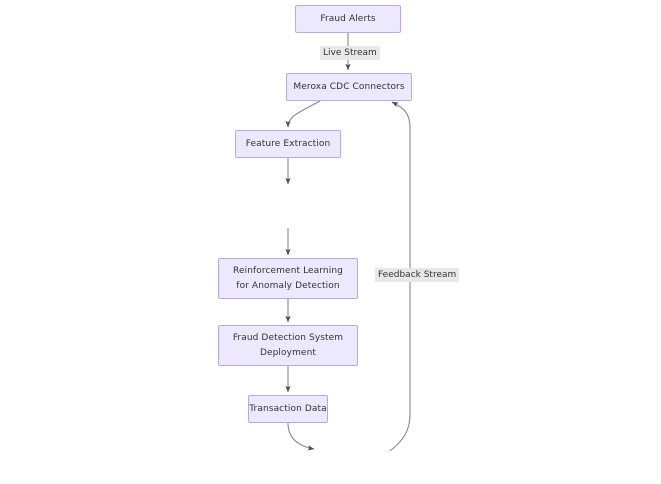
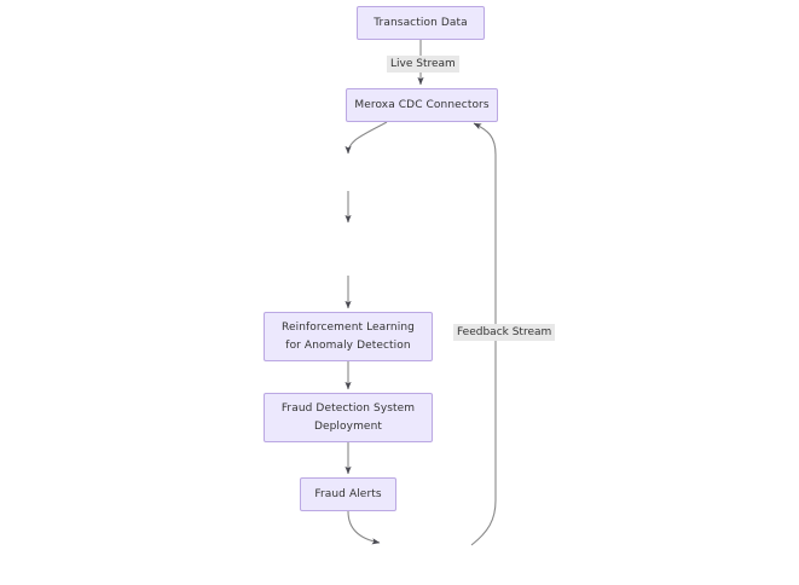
- Fraud Alerts
+ Transaction Data
  Meroxa CDC Connectors
- Feature Extraction
  Reinforcement Learning
  for Anomaly Detection
  Fraud Detection System
  Deployment
- Transaction Data
+ Fraud Alerts
  Live Stream
  Feedback Stream
